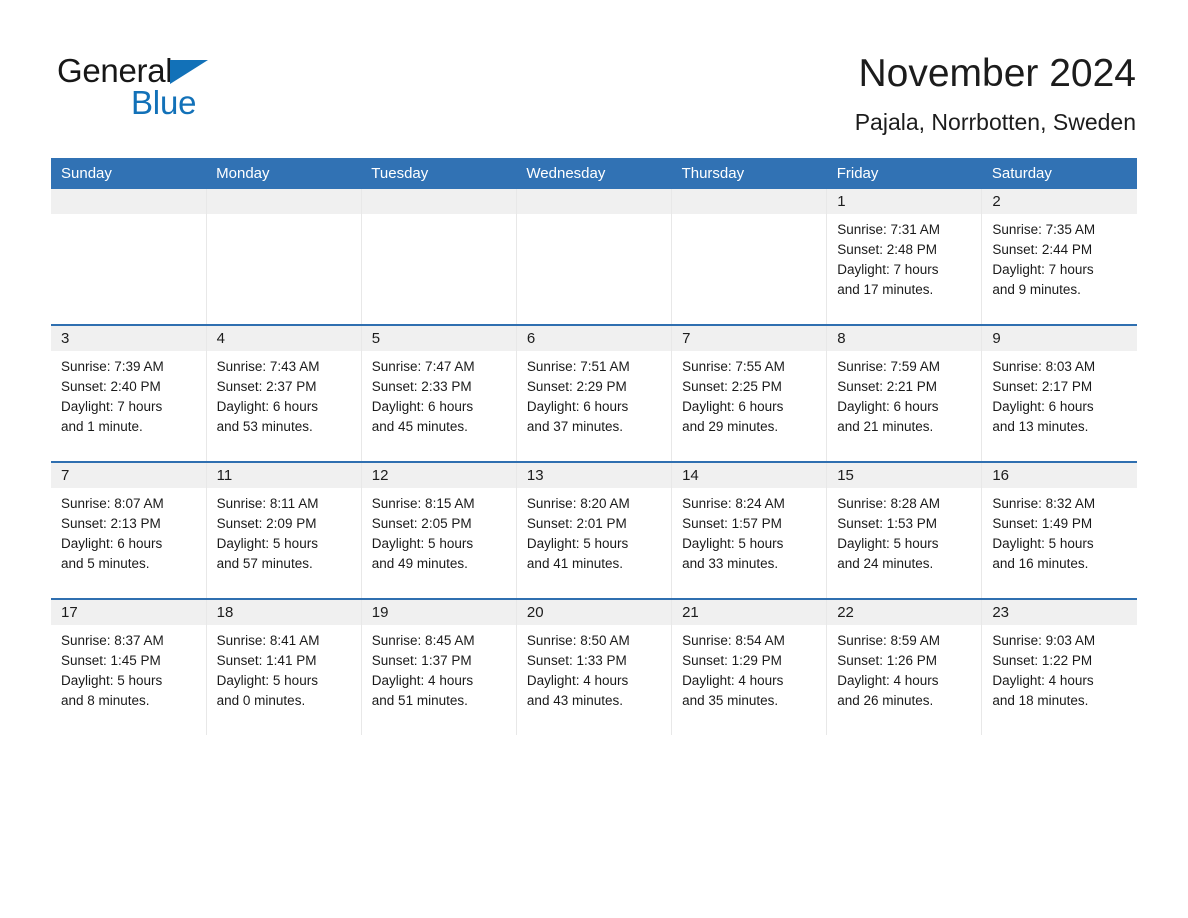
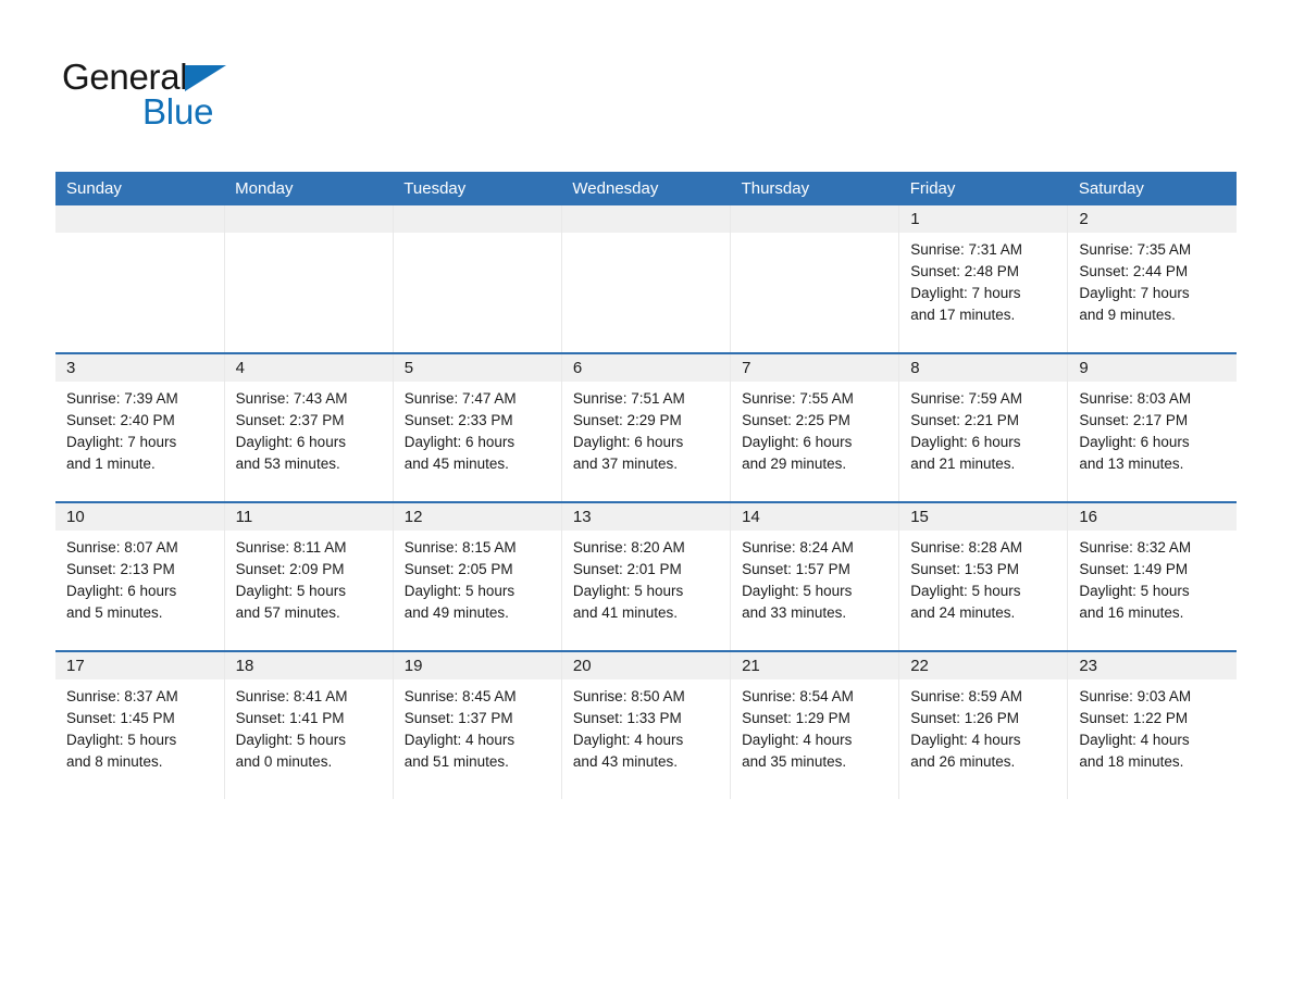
  General
  Blue
- November 2024
- Pajala, Norrbotten, Sweden
  Sunday	Monday	Tuesday	Wednesday	Thursday	Friday	Saturday
  					1Sunrise: 7:31 AMSunset: 2:48 PMDaylight: 7 hoursand 17 minutes.	2Sunrise: 7:35 AMSunset: 2:44 PMDaylight: 7 hoursand 9 minutes.
  3Sunrise: 7:39 AMSunset: 2:40 PMDaylight: 7 hoursand 1 minute.	4Sunrise: 7:43 AMSunset: 2:37 PMDaylight: 6 hoursand 53 minutes.	5Sunrise: 7:47 AMSunset: 2:33 PMDaylight: 6 hoursand 45 minutes.	6Sunrise: 7:51 AMSunset: 2:29 PMDaylight: 6 hoursand 37 minutes.	7Sunrise: 7:55 AMSunset: 2:25 PMDaylight: 6 hoursand 29 minutes.	8Sunrise: 7:59 AMSunset: 2:21 PMDaylight: 6 hoursand 21 minutes.	9Sunrise: 8:03 AMSunset: 2:17 PMDaylight: 6 hoursand 13 minutes.
- 7Sunrise: 8:07 AMSunset: 2:13 PMDaylight: 6 hoursand 5 minutes.	11Sunrise: 8:11 AMSunset: 2:09 PMDaylight: 5 hoursand 57 minutes.	12Sunrise: 8:15 AMSunset: 2:05 PMDaylight: 5 hoursand 49 minutes.	13Sunrise: 8:20 AMSunset: 2:01 PMDaylight: 5 hoursand 41 minutes.	14Sunrise: 8:24 AMSunset: 1:57 PMDaylight: 5 hoursand 33 minutes.	15Sunrise: 8:28 AMSunset: 1:53 PMDaylight: 5 hoursand 24 minutes.	16Sunrise: 8:32 AMSunset: 1:49 PMDaylight: 5 hoursand 16 minutes.
+ 10Sunrise: 8:07 AMSunset: 2:13 PMDaylight: 6 hoursand 5 minutes.	11Sunrise: 8:11 AMSunset: 2:09 PMDaylight: 5 hoursand 57 minutes.	12Sunrise: 8:15 AMSunset: 2:05 PMDaylight: 5 hoursand 49 minutes.	13Sunrise: 8:20 AMSunset: 2:01 PMDaylight: 5 hoursand 41 minutes.	14Sunrise: 8:24 AMSunset: 1:57 PMDaylight: 5 hoursand 33 minutes.	15Sunrise: 8:28 AMSunset: 1:53 PMDaylight: 5 hoursand 24 minutes.	16Sunrise: 8:32 AMSunset: 1:49 PMDaylight: 5 hoursand 16 minutes.
  17Sunrise: 8:37 AMSunset: 1:45 PMDaylight: 5 hoursand 8 minutes.	18Sunrise: 8:41 AMSunset: 1:41 PMDaylight: 5 hoursand 0 minutes.	19Sunrise: 8:45 AMSunset: 1:37 PMDaylight: 4 hoursand 51 minutes.	20Sunrise: 8:50 AMSunset: 1:33 PMDaylight: 4 hoursand 43 minutes.	21Sunrise: 8:54 AMSunset: 1:29 PMDaylight: 4 hoursand 35 minutes.	22Sunrise: 8:59 AMSunset: 1:26 PMDaylight: 4 hoursand 26 minutes.	23Sunrise: 9:03 AMSunset: 1:22 PMDaylight: 4 hoursand 18 minutes.
